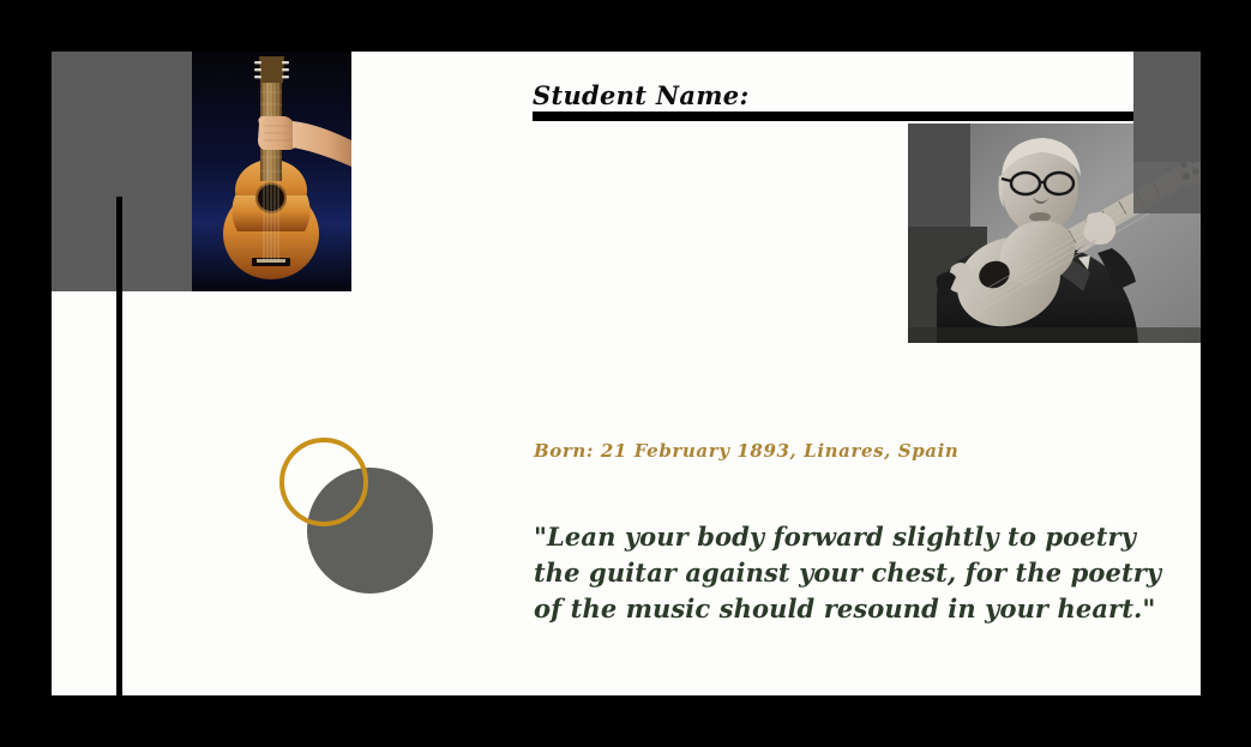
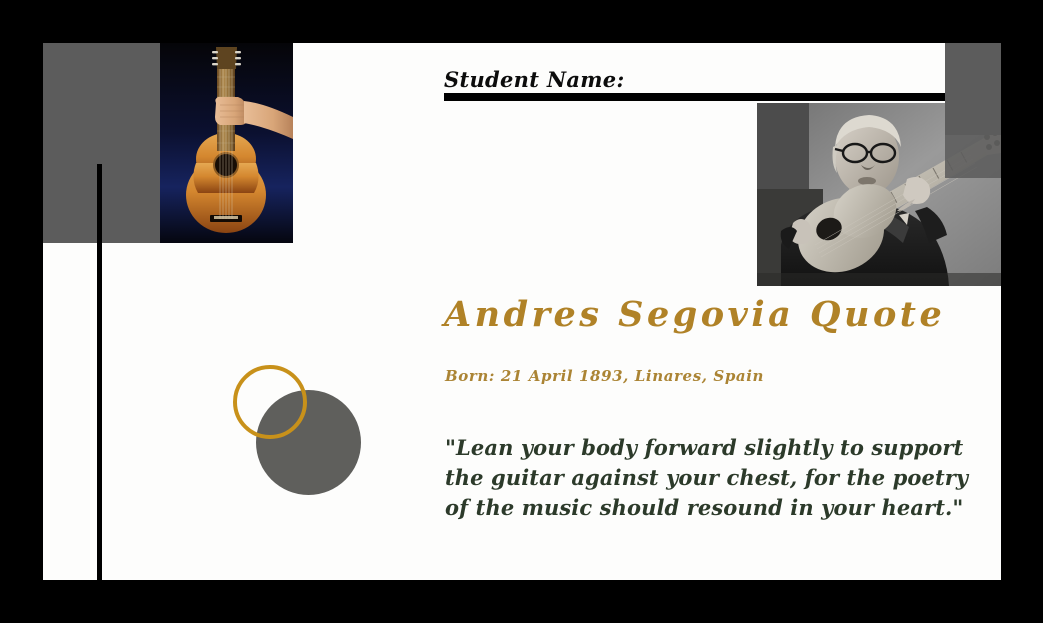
  Student Name:
+ Andres Segovia Quote
- Born: 21 February 1893, Linares, Spain
+ Born: 21 April 1893, Linares, Spain
- "Lean your body forward slightly to poetry the guitar against your chest, for the poetry of the music should resound in your heart."
+ "Lean your body forward slightly to support the guitar against your chest, for the poetry of the music should resound in your heart."
